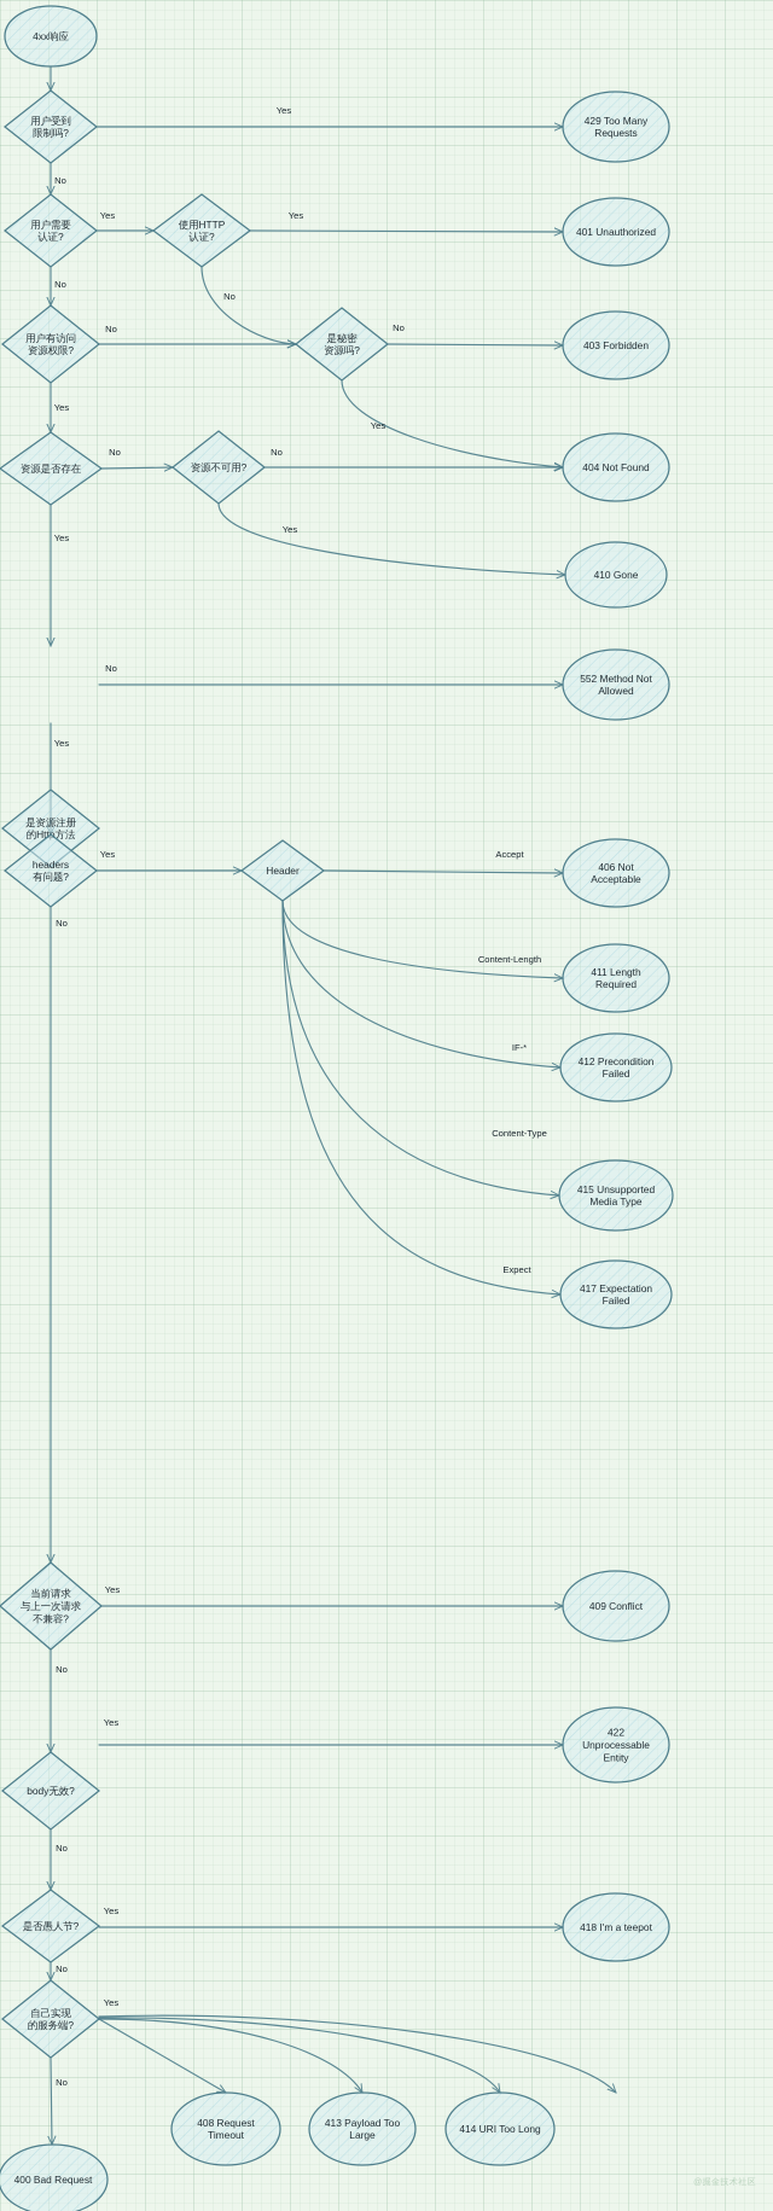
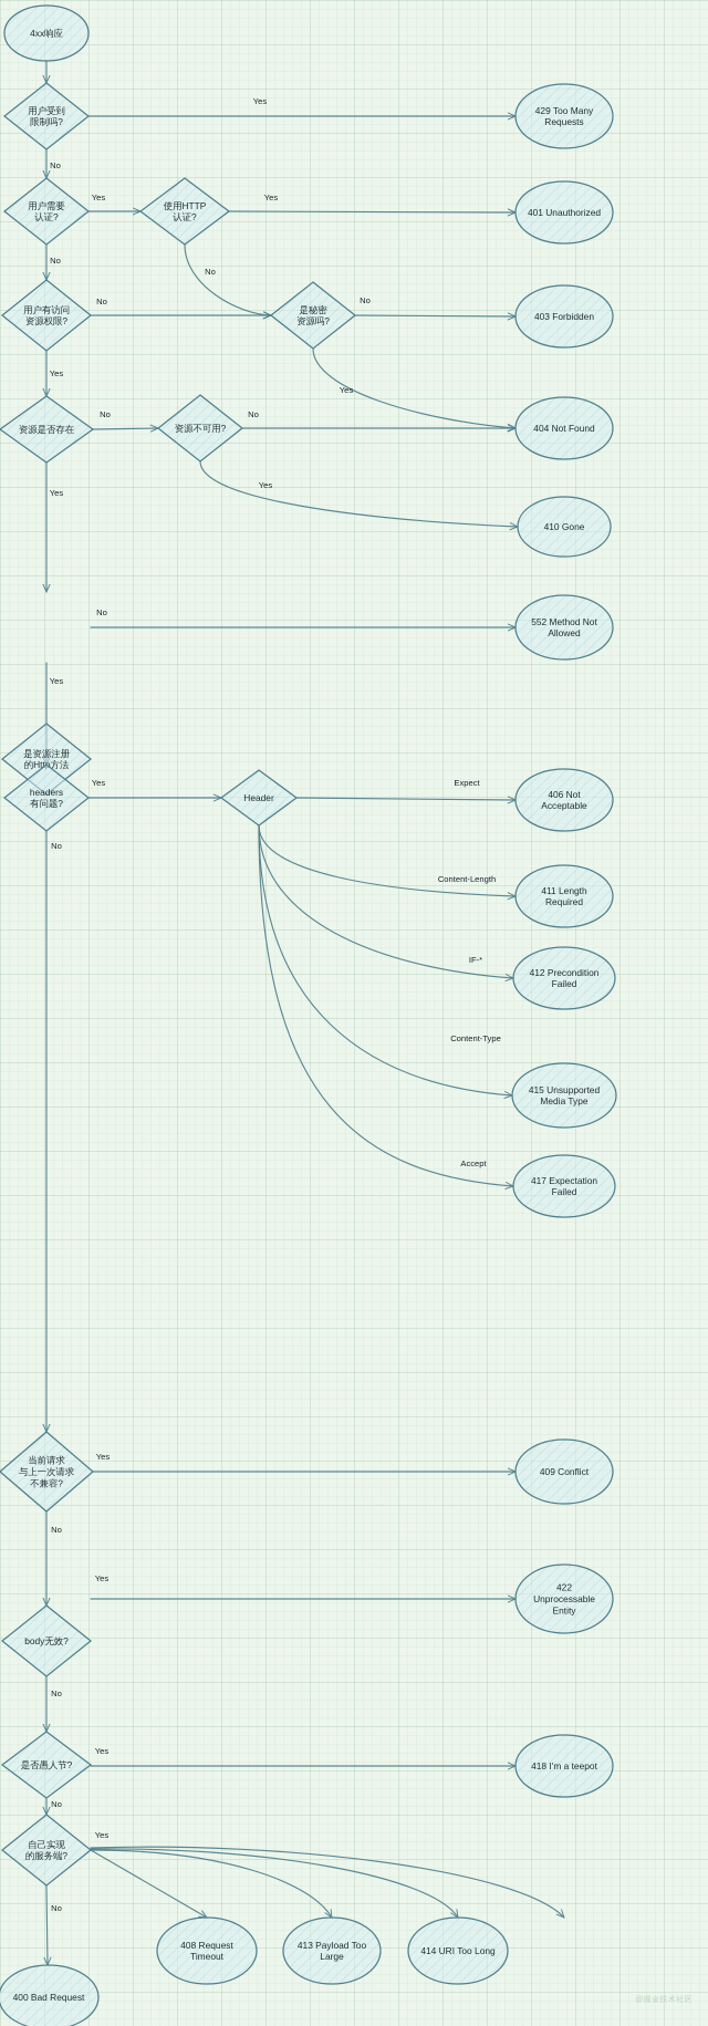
  4xx响应
  用户受到
  限制吗?
  用户需要
  认证?
  使用HTTP
  认证?
  用户有访问
  资源权限?
  是秘密
  资源吗?
  资源是否存在
  资源不可用?
  是资源注册
  的Htt方法
  headers
  有问题?
  Header
  当前请求
  与上一次请求
  不兼容?
  body无效?
  是否愚人节?
  自己实现
  的服务端?
  429 Too Many
  Requests
  401 Unauthorized
  403 Forbidden
  404 Not Found
  410 Gone
  552 Method Not
  Allowed
  406 Not
  Acceptable
  411 Length
  Required
  412 Precondition
  Failed
  415 Unsupported
  Media Type
  417 Expectation
  Failed
  409 Conflict
  422
  Unprocessable
  Entity
  418 I'm a teepot
  408 Request
  Timeout
  413 Payload Too
  Large
  414 URI Too Long
  400 Bad Request
  Yes
  No
  Yes
  Yes
  No
  No
  No
  No
  Yes
  Yes
  No
  No
  Yes
  Yes
  No
  Yes
  Yes
- Accept
+ Expect
  Content-Length
  IF-*
  Content-Type
- Expect
+ Accept
  No
  Yes
  No
  Yes
  No
  Yes
  No
  Yes
  No
